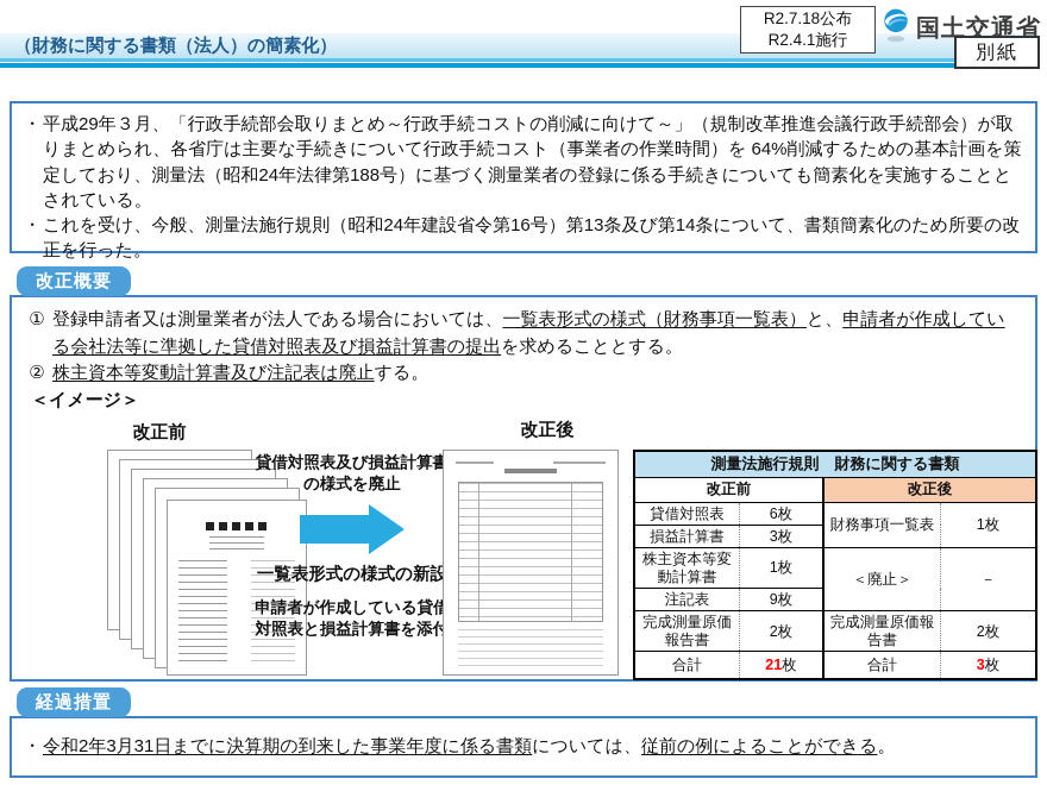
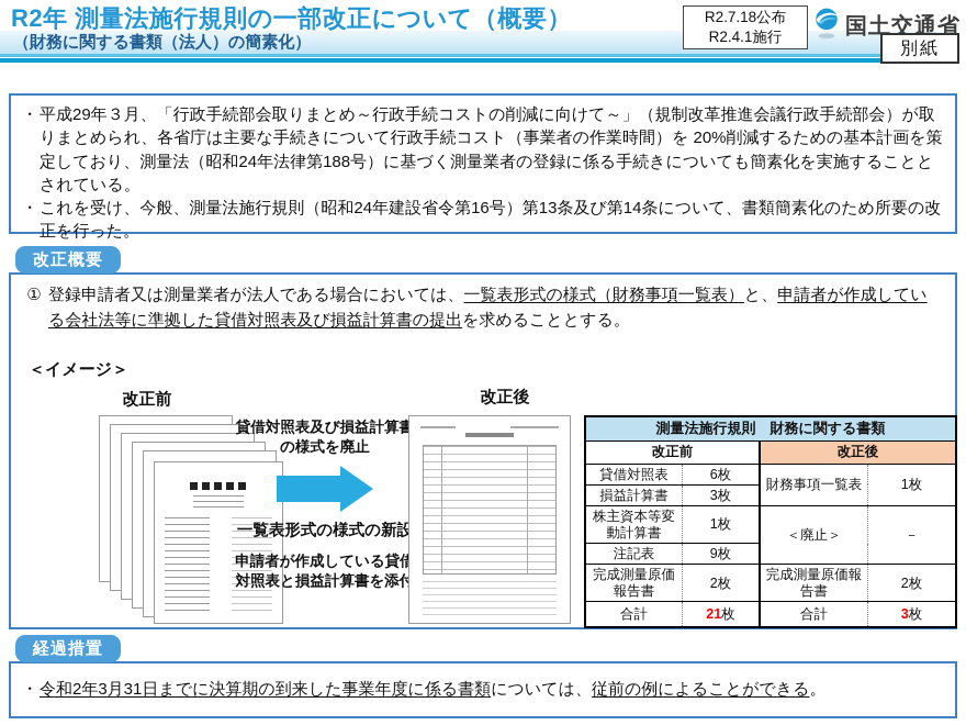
+ R2年 測量法施行規則の一部改正について（概要）
  （財務に関する書類（法人）の簡素化）
  R2.7.18公布
  R2.4.1施行
  国土交通省
  別紙
  ・
- 平成29年３月、「行政手続部会取りまとめ～行政手続コストの削減に向けて～」（規制改革推進会議行政手続部会）が取りまとめられ、各省庁は主要な手続きについて行政手続コスト（事業者の作業時間）を 64%削減するための基本計画を策定しており、測量法（昭和24年法律第188号）に基づく測量業者の登録に係る手続きについても簡素化を実施することとされている。
+ 平成29年３月、「行政手続部会取りまとめ～行政手続コストの削減に向けて～」（規制改革推進会議行政手続部会）が取りまとめられ、各省庁は主要な手続きについて行政手続コスト（事業者の作業時間）を 20%削減するための基本計画を策定しており、測量法（昭和24年法律第188号）に基づく測量業者の登録に係る手続きについても簡素化を実施することとされている。
  ・
  これを受け、今般、測量法施行規則（昭和24年建設省令第16号）第13条及び第14条について、書類簡素化のため所要の改正を行った。
  改正概要
  ①
  登録申請者又は測量業者が法人である場合においては、一覧表形式の様式（財務事項一覧表）と、申請者が作成している会社法等に準拠した貸借対照表及び損益計算書の提出を求めることとする。
- ②
- 株主資本等変動計算書及び注記表は廃止する。
  ＜イメージ＞
  改正前
  改正後
  貸借対照表及び損益計算書の様式を廃止
  一覧表形式の様式の新設
  申請者が作成している貸対照表と損益計算書を添付
  測量法施行規則 財務に関する書類
  改正前	改正後
  貸借対照表	6枚	財務事項一覧表	1枚
  損益計算書	3枚
  株主資本等変動計算書	1枚	＜廃止＞	－
  注記表	9枚
  完成測量原価報告書	2枚	完成測量原価報告書	2枚
  合計	21枚	合計	3枚
  経過措置
  ・
  令和2年3月31日までに決算期の到来した事業年度に係る書類については、従前の例によることができる。
